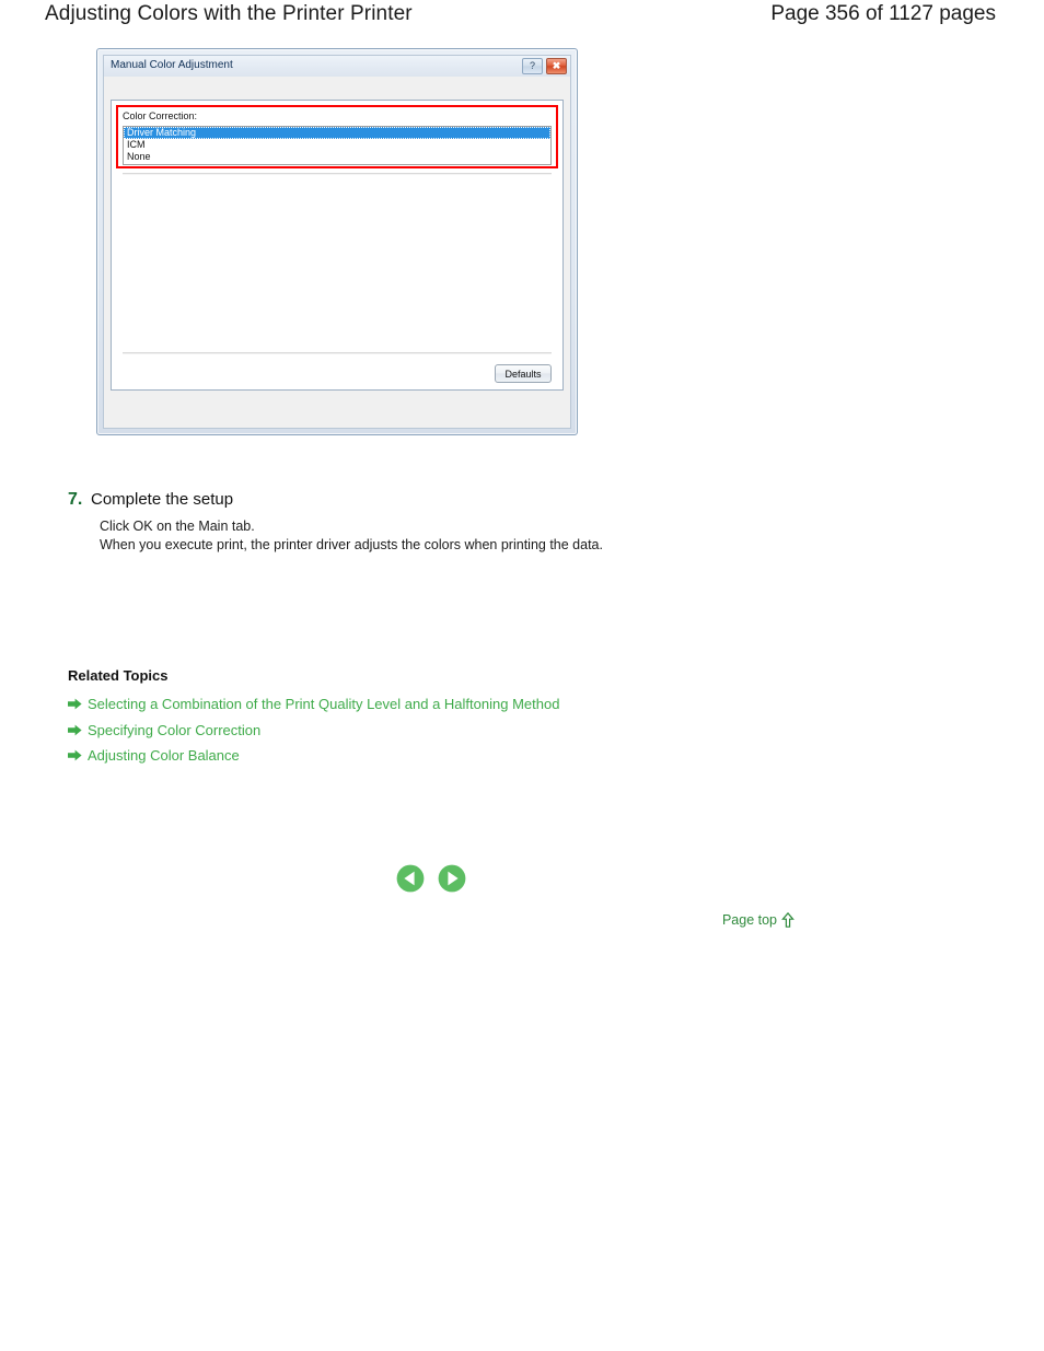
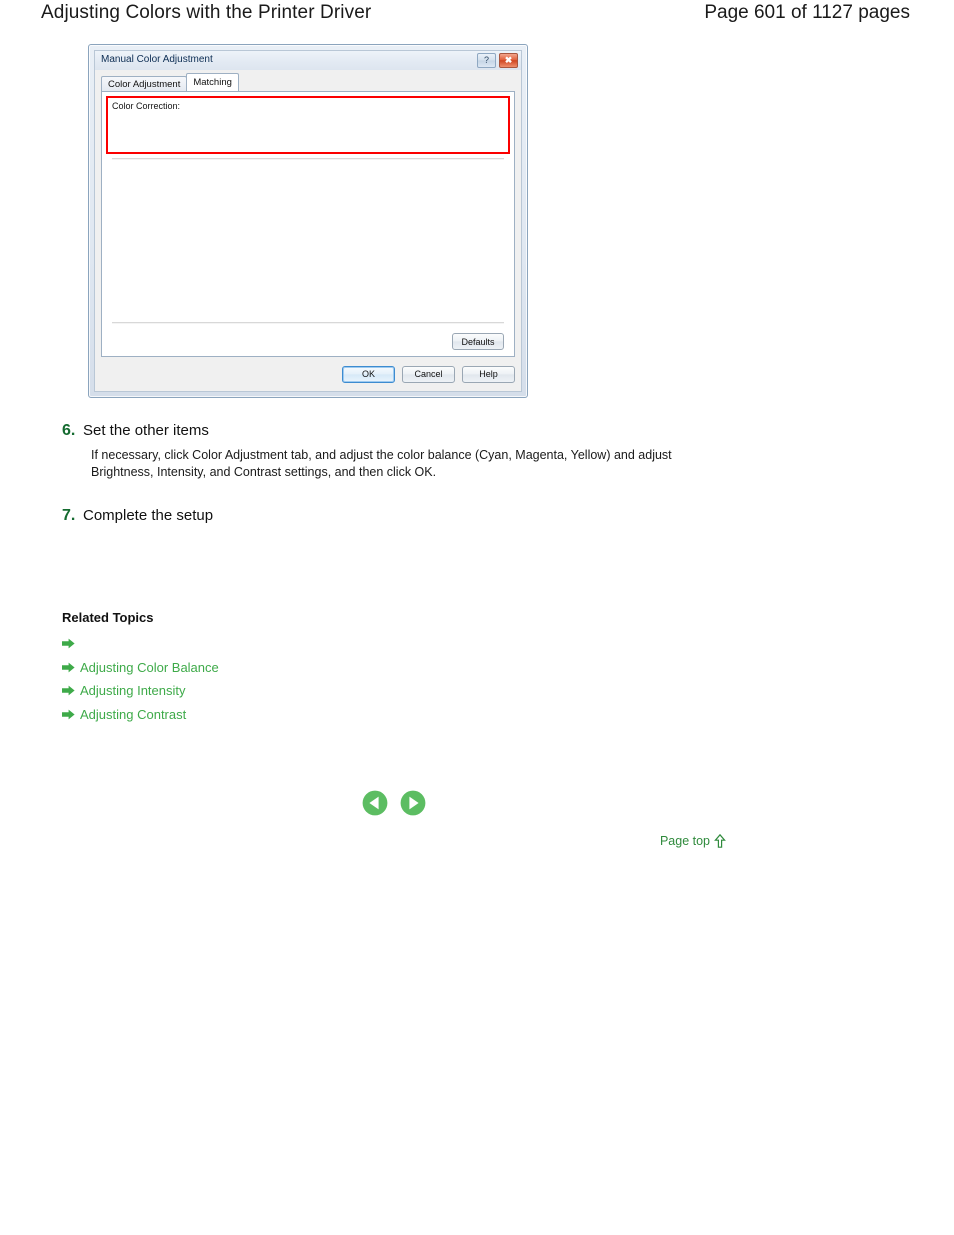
- Adjusting Colors with the Printer Printer
+ Adjusting Colors with the Printer Driver
- Page 356 of 1127 pages
+ Page 601 of 1127 pages
  Manual Color Adjustment
  ?
  ✖
+ Color Adjustment
+ Matching
  Color Correction:
- Driver Matching
- ICM
- None
  Defaults
+ OK
+ Cancel
+ Help
+ 6.
+ Set the other items
+ If necessary, click Color Adjustment tab, and adjust the color balance (Cyan, Magenta, Yellow) and adjust Brightness, Intensity, and Contrast settings, and then click OK.
  7.
  Complete the setup
- Click OK on the Main tab.
- When you execute print, the printer driver adjusts the colors when printing the data.
  Related Topics
- Selecting a Combination of the Print Quality Level and a Halftoning Method
- Specifying Color Correction
  Adjusting Color Balance
+ Adjusting Intensity
+ Adjusting Contrast
  Page top
